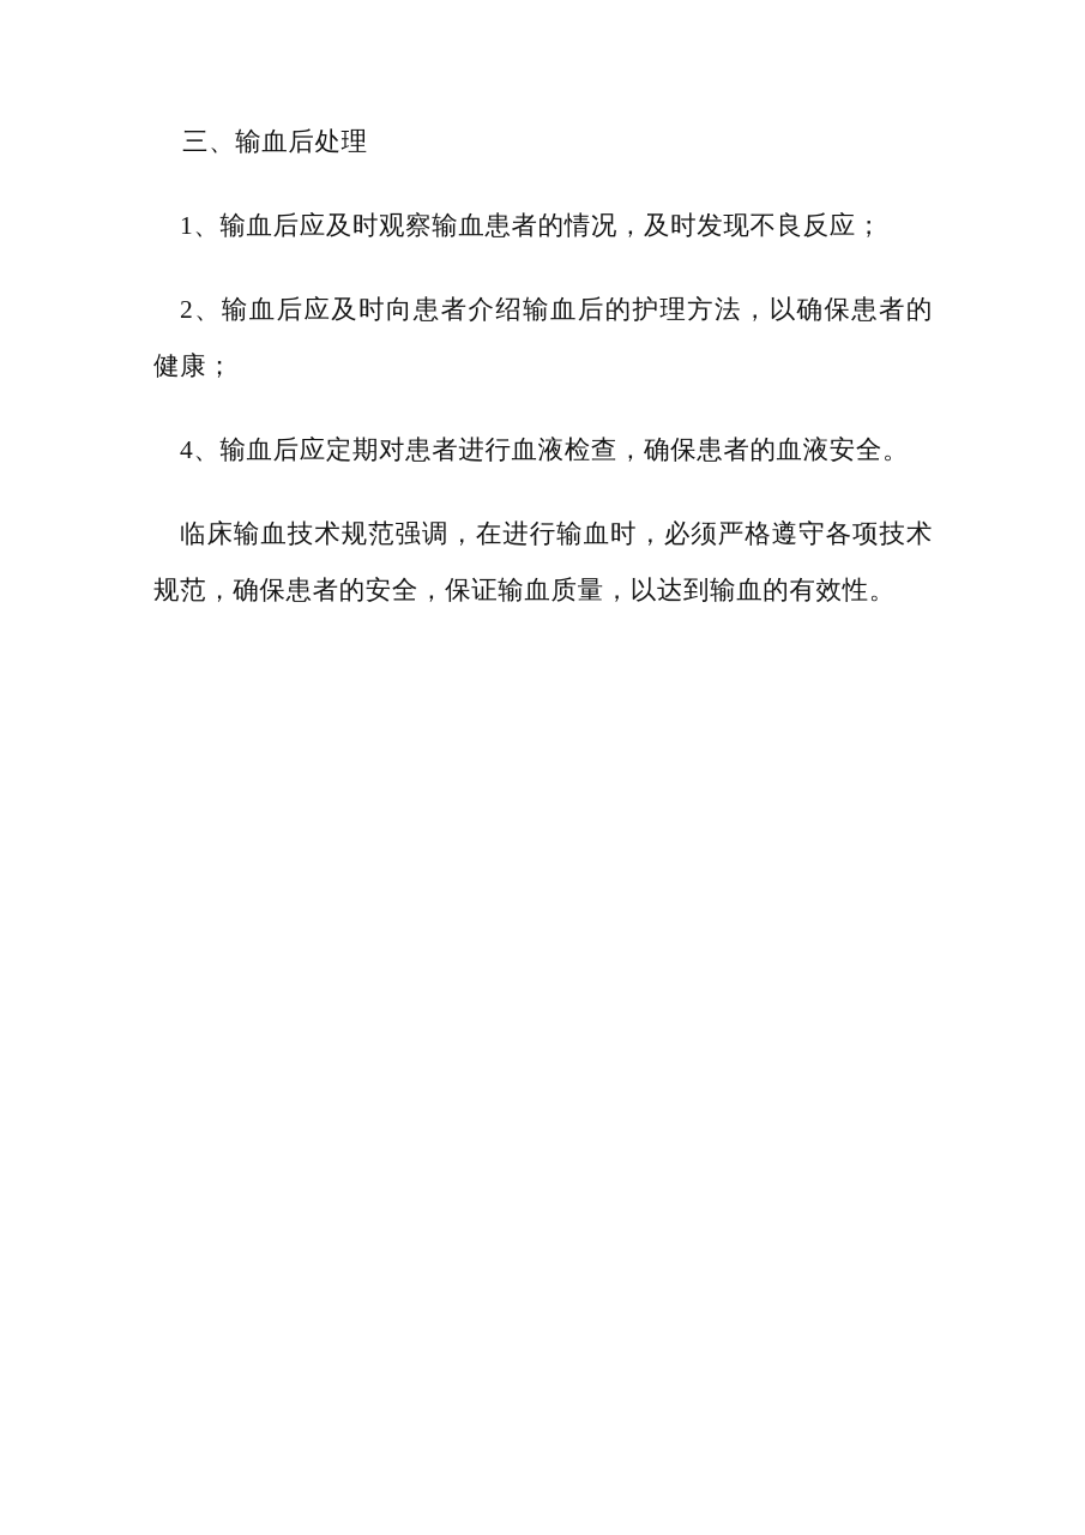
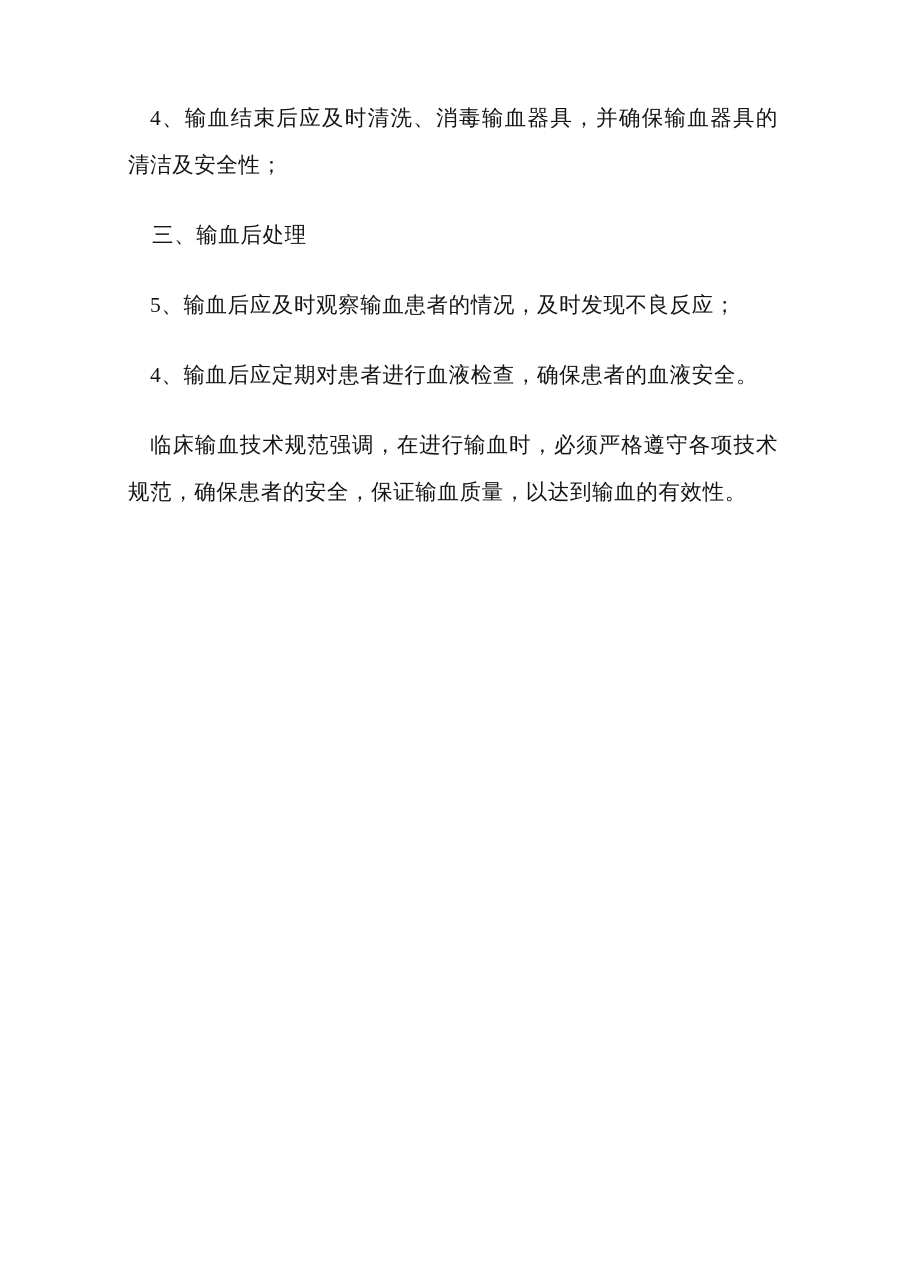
+ 4、输血结束后应及时清洗、消毒输血器具，并确保输血器具的清洁及安全性；
  三、输血后处理
- 1、输血后应及时观察输血患者的情况，及时发现不良反应；
+ 5、输血后应及时观察输血患者的情况，及时发现不良反应；
- 2、输血后应及时向患者介绍输血后的护理方法，以确保患者的健康；
  4、输血后应定期对患者进行血液检查，确保患者的血液安全。
  临床输血技术规范强调，在进行输血时，必须严格遵守各项技术规范，确保患者的安全，保证输血质量，以达到输血的有效性。
